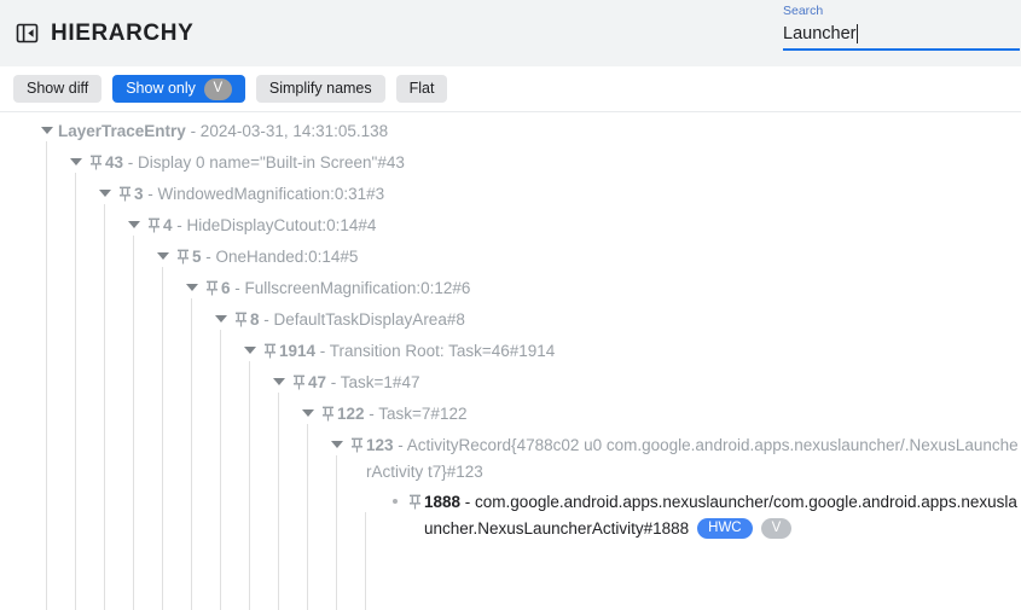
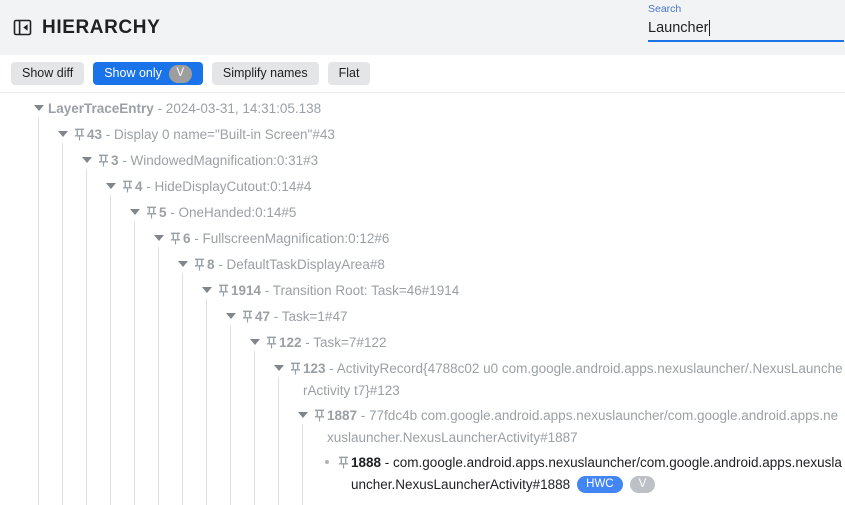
  HIERARCHY
  Search
  Launcher
  Show diff
  Show only
  V
  Simplify names
  Flat
  LayerTraceEntry - 2024-03-31, 14:31:05.138
  43 - Display 0 name="Built-in Screen"#43
  3 - WindowedMagnification:0:31#3
  4 - HideDisplayCutout:0:14#4
  5 - OneHanded:0:14#5
  6 - FullscreenMagnification:0:12#6
  8 - DefaultTaskDisplayArea#8
  1914 - Transition Root: Task=46#1914
  47 - Task=1#47
  122 - Task=7#122
  123 - ActivityRecord{4788c02 u0 com.google.android.apps.nexuslauncher/.NexusLauncherActivity t7}#123
+ 1887 - 77fdc4b com.google.android.apps.nexuslauncher/com.google.android.apps.nexuslauncher.NexusLauncherActivity#1887
  1888 - com.google.android.apps.nexuslauncher/com.google.android.apps.nexuslauncher.NexusLauncherActivity#1888 HWC V
